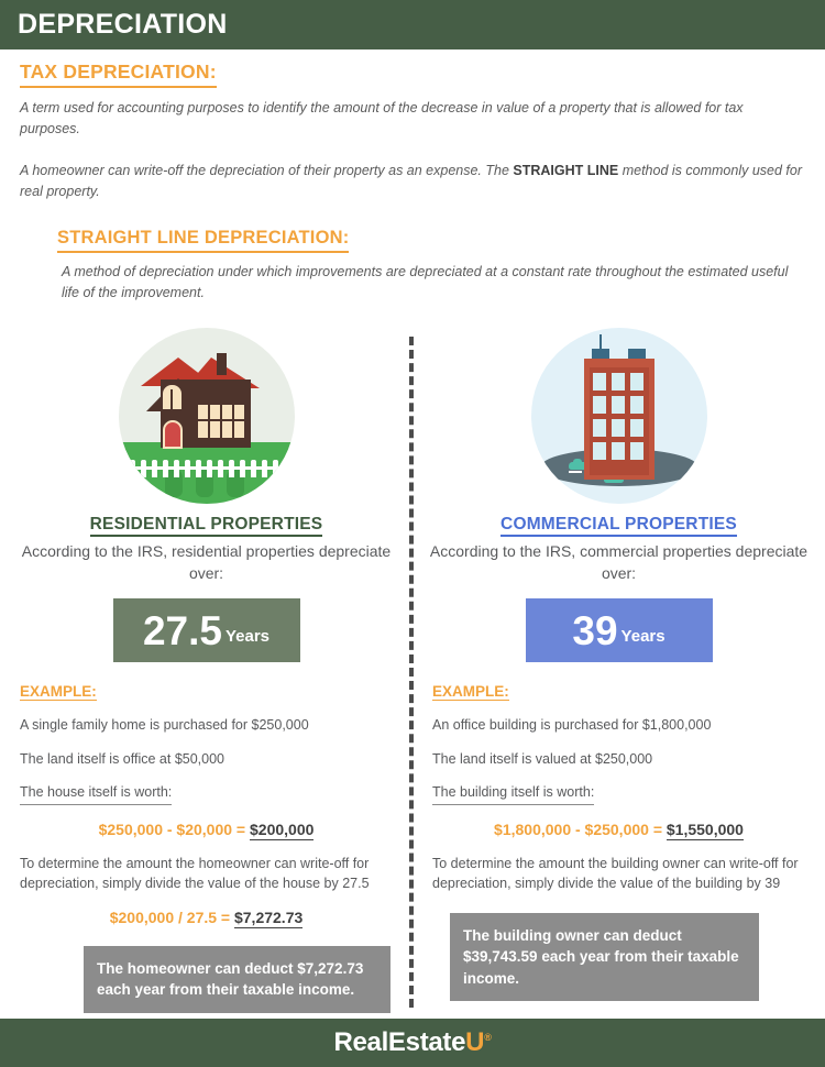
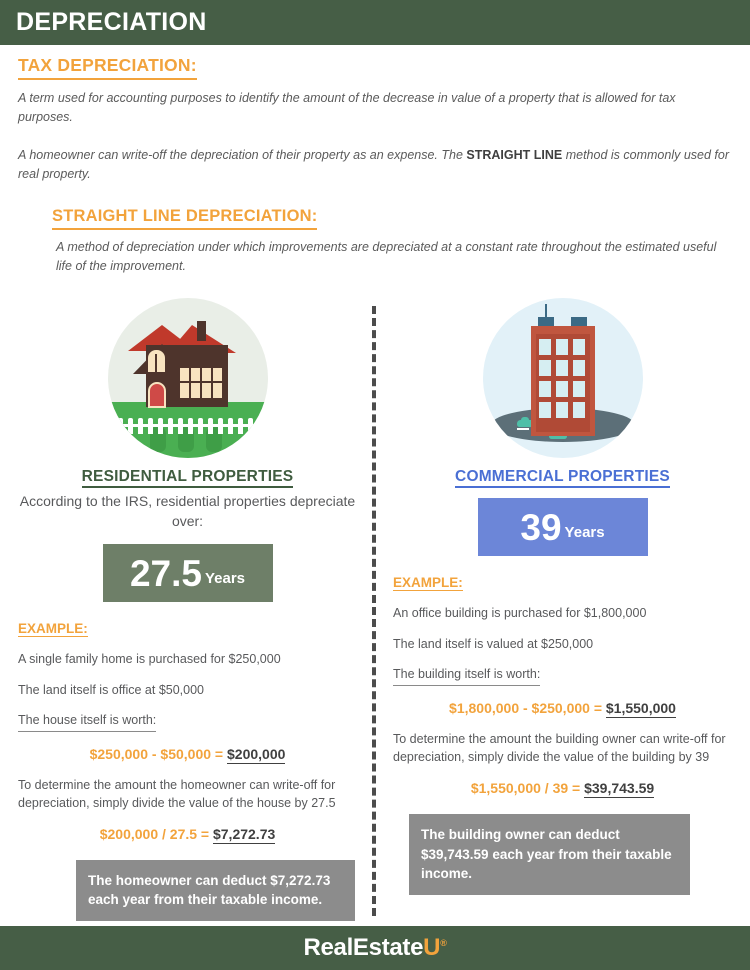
  DEPRECIATION
  TAX DEPRECIATION:
  A term used for accounting purposes to identify the amount of the decrease in value of a property that is allowed for tax purposes.
  A homeowner can write-off the depreciation of their property as an expense. The STRAIGHT LINE method is commonly used for real property.
  STRAIGHT LINE DEPRECIATION:
  A method of depreciation under which improvements are depreciated at a constant rate throughout the estimated useful life of the improvement.
  RESIDENTIAL PROPERTIES
  According to the IRS, residential properties depreciate over:
  27.5
  Years
  EXAMPLE:
  A single family home is purchased for $250,000
  The land itself is office at $50,000
  The house itself is worth:
- $250,000 - $20,000 = $200,000
+ $250,000 - $50,000 = $200,000
  To determine the amount the homeowner can write-off for depreciation, simply divide the value of the house by 27.5
  $200,000 / 27.5 = $7,272.73
  The homeowner can deduct $7,272.73 each year from their taxable income.
  COMMERCIAL PROPERTIES
- According to the IRS, commercial properties depreciate over:
  39
  Years
  EXAMPLE:
  An office building is purchased for $1,800,000
  The land itself is valued at $250,000
  The building itself is worth:
  $1,800,000 - $250,000 = $1,550,000
  To determine the amount the building owner can write-off for depreciation, simply divide the value of the building by 39
+ $1,550,000 / 39 = $39,743.59
  The building owner can deduct $39,743.59 each year from their taxable income.
  RealEstateU®
